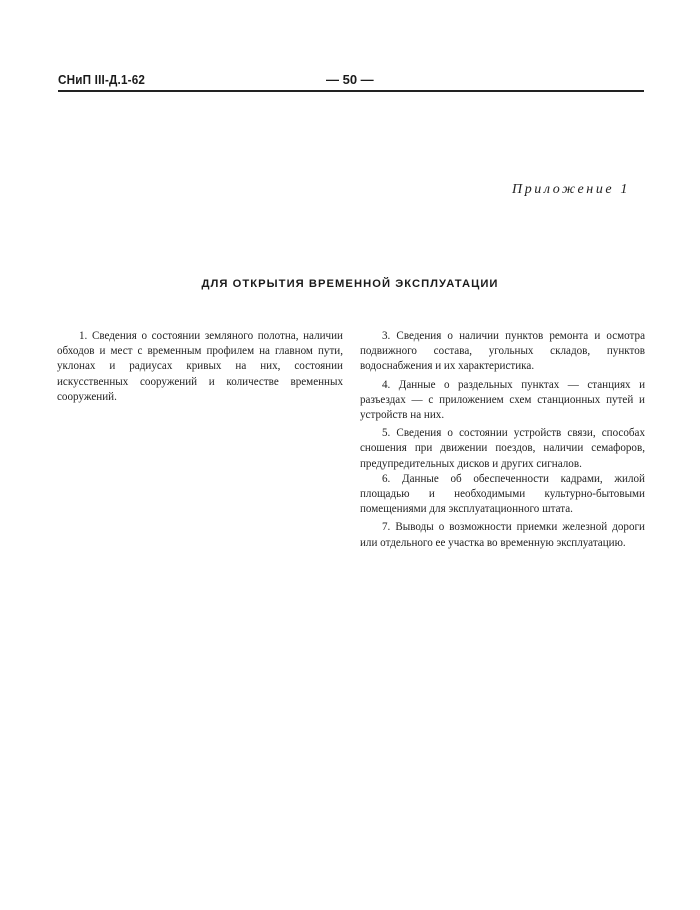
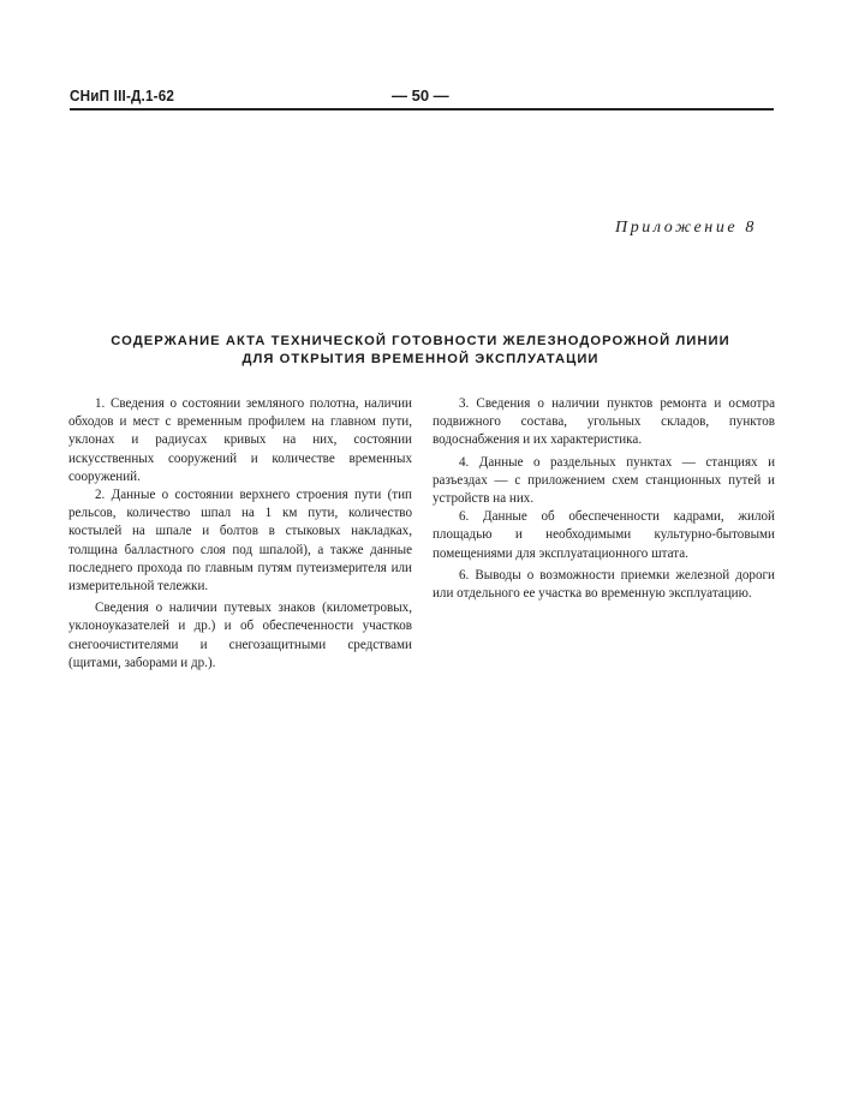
  СНиП III-Д.1-62
  — 50 —
- Приложение 1
+ Приложение 8
+ СОДЕРЖАНИЕ АКТА ТЕХНИЧЕСКОЙ ГОТОВНОСТИ ЖЕЛЕЗНОДОРОЖНОЙ ЛИНИИ
  ДЛЯ ОТКРЫТИЯ ВРЕМЕННОЙ ЭКСПЛУАТАЦИИ
  1. Сведения о состоянии земляного полотна, наличии обходов и мест с временным профилем на главном пути, уклонах и радиусах кривых на них, состоянии искусственных сооружений и количестве временных сооружений.
+ 2. Данные о состоянии верхнего строения пути (тип рельсов, количество шпал на 1 км пути, количество костылей на шпале и болтов в стыковых накладках, толщина балластного слоя под шпалой), а также данные последнего прохода по главным путям путеизмерителя или измерительной тележки.
+ Сведения о наличии путевых знаков (километровых, уклоноуказателей и др.) и об обеспеченности участков снегоочистителями и снегозащитными средствами (щитами, заборами и др.).
  3. Сведения о наличии пунктов ремонта и осмотра подвижного состава, угольных складов, пунктов водоснабжения и их характеристика.
  4. Данные о раздельных пунктах — станциях и разъездах — с приложением схем станционных путей и устройств на них.
- 5. Сведения о состоянии устройств связи, способах сношения при движении поездов, наличии семафоров, предупредительных дисков и других сигналов.
  6. Данные об обеспеченности кадрами, жилой площадью и необходимыми культурно-бытовыми помещениями для эксплуатационного штата.
- 7. Выводы о возможности приемки железной дороги или отдельного ее участка во временную эксплуатацию.
+ 6. Выводы о возможности приемки железной дороги или отдельного ее участка во временную эксплуатацию.
